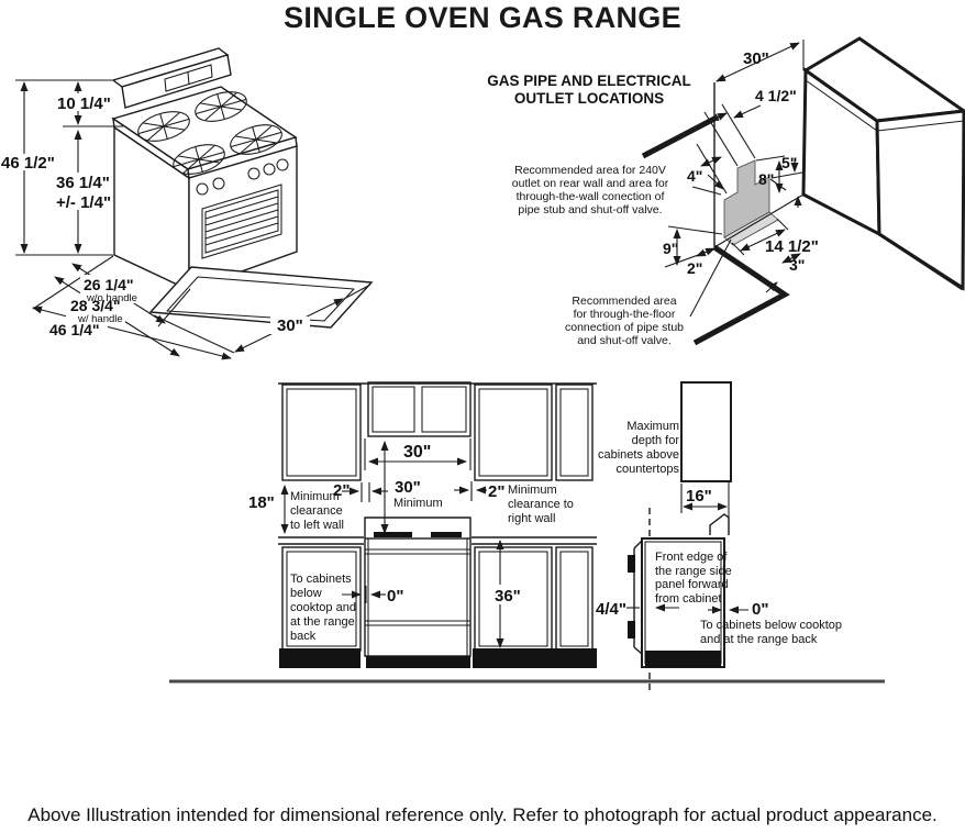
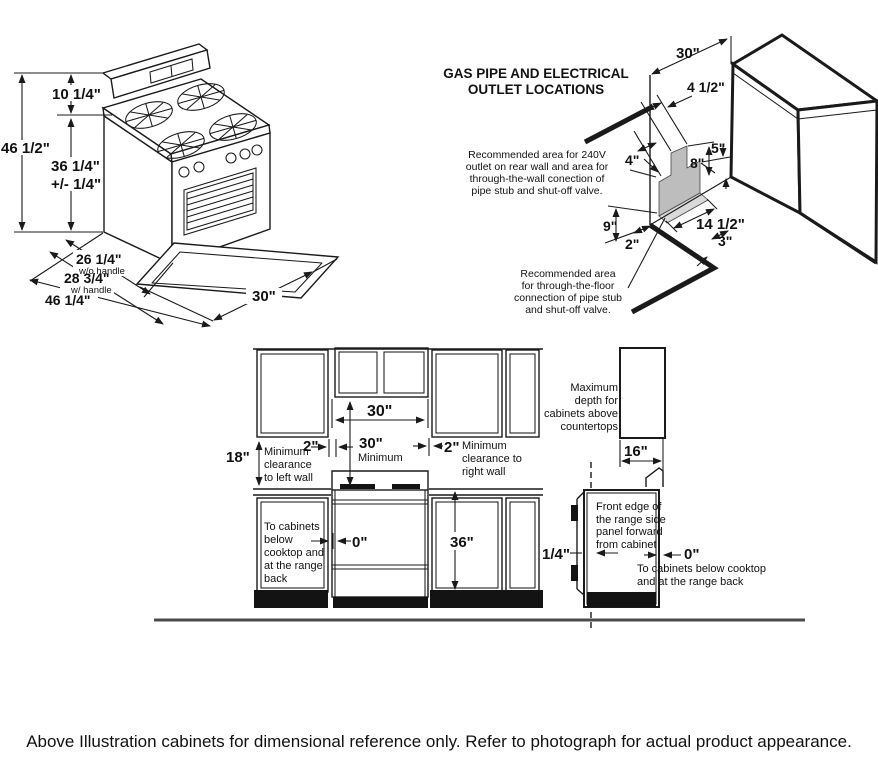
- SINGLE OVEN GAS RANGE
  46 1/2"
  10 1/4"
  36 1/4"
  +/- 1/4"
  26 1/4"
  w/o handle
  28 3/4"
  w/ handle
  46 1/4"
  30"
  30"
  4 1/2"
  5"
  4"
  8"
  9"
  2"
  14 1/2"
  3"
  30"
  30"
  Minimum
  2"
  2"
  18"
  0"
  36"
  16"
- 4/4"
+ 1/4"
  0"
  GAS PIPE AND ELECTRICAL
  OUTLET LOCATIONS
  Recommended area for 240V
  outlet on rear wall and area for
  through-the-wall conection of
  pipe stub and shut-off valve.
  Recommended area
  for through-the-floor
  connection of pipe stub
  and shut-off valve.
  Minimum
  clearance
  to left wall
  Minimum
  clearance to
  right wall
  To cabinets
  below
  cooktop and
  at the range
  back
  Maximum
  depth for
  cabinets above
  countertops
  Front edge of
  the range side
  panel forward
  from cabinet
  To cabinets below cooktop
  and at the range back
- Above Illustration intended for dimensional reference only. Refer to photograph for actual product appearance.
+ Above Illustration cabinets for dimensional reference only. Refer to photograph for actual product appearance.
